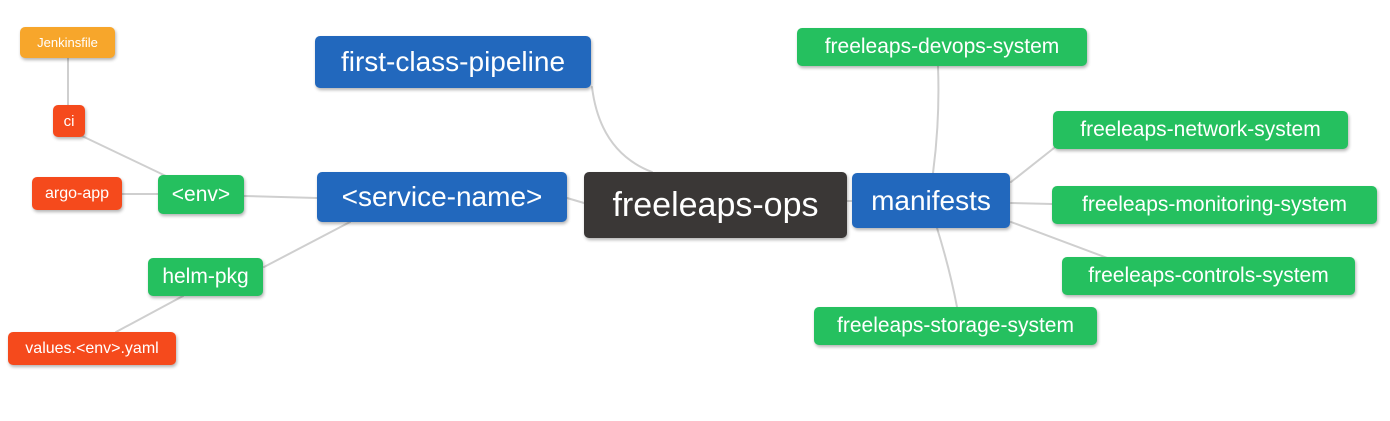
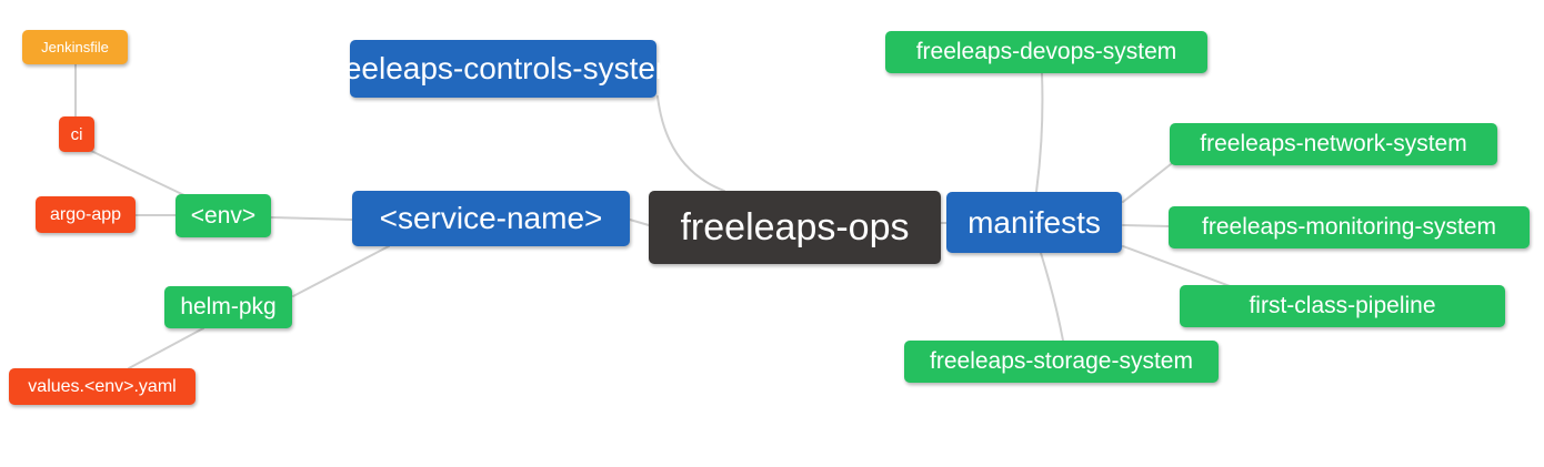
  Jenkinsfile
  ci
  argo-app
  <env>
  helm-pkg
  values.<env>.yaml
- first-class-pipeline
+ freeleaps-controls-system
  <service-name>
  freeleaps-ops
  manifests
  freeleaps-devops-system
  freeleaps-network-system
  freeleaps-monitoring-system
- freeleaps-controls-system
+ first-class-pipeline
  freeleaps-storage-system
